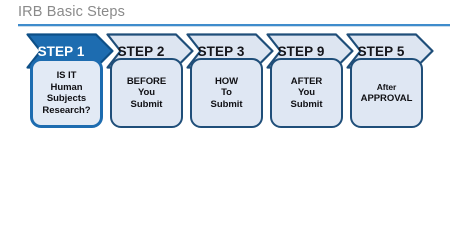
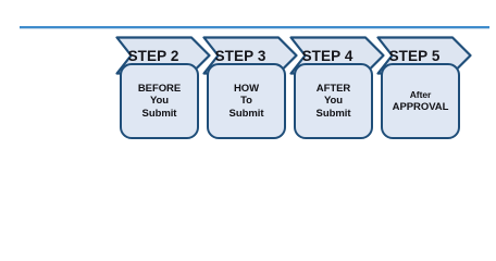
- IRB Basic Steps
- STEP 1
- IS IT
- Human
- Subjects
- Research?
  STEP 2
  BEFORE
  You
  Submit
  STEP 3
  HOW
  To
  Submit
- STEP 9
+ STEP 4
  AFTER
  You
  Submit
  STEP 5
  After
  APPROVAL
